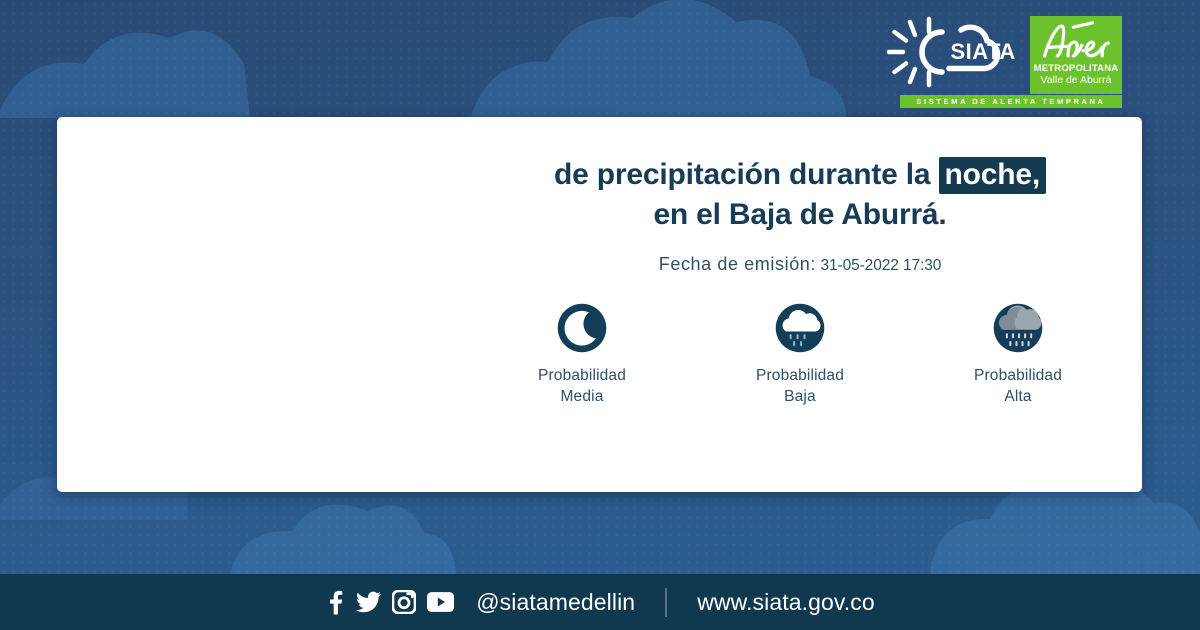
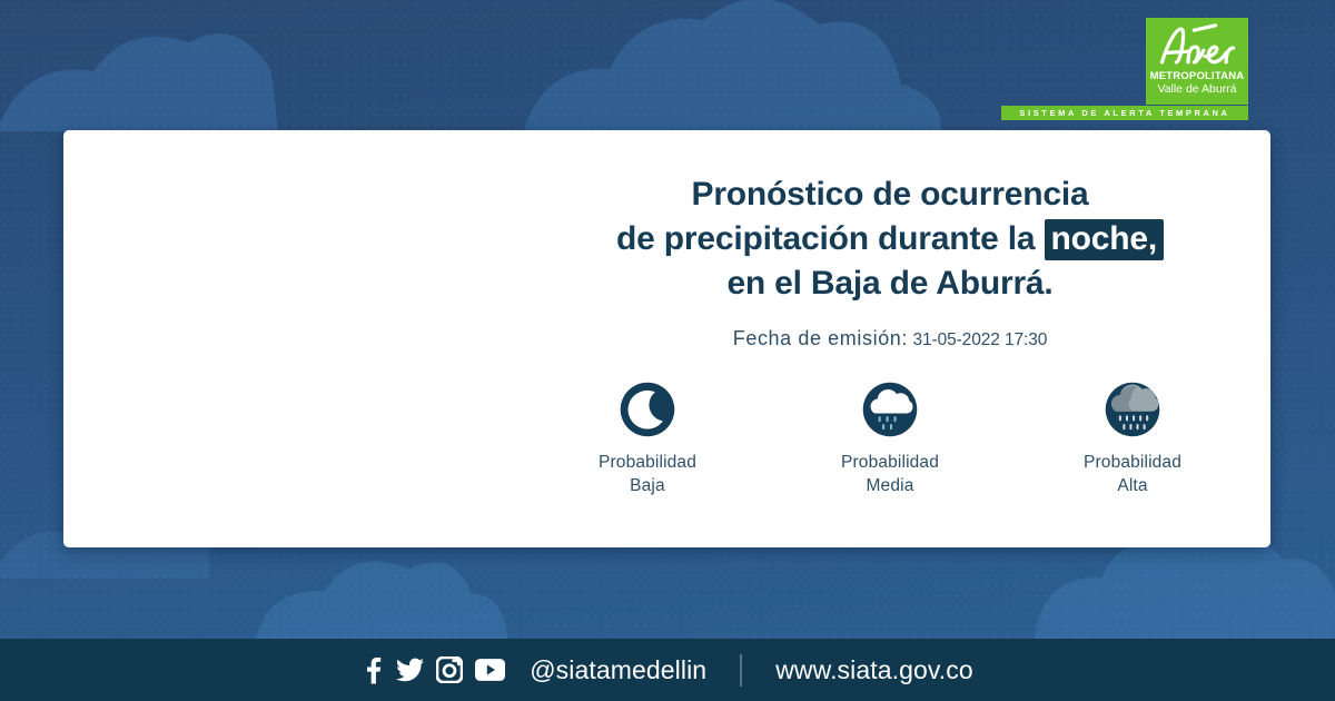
- SIATA
  METROPOLITANA
  Valle de Aburrá
  SISTEMA DE ALERTA TEMPRANA
+ Pronóstico de ocurrencia
  de precipitación durante la noche,
  en el Baja de Aburrá.
  Fecha de emisión: 31-05-2022 17:30
  Probabilidad
- Media
+ Baja
  Probabilidad
- Baja
+ Media
  Probabilidad
  Alta
  @siatamedellin
  www.siata.gov.co
